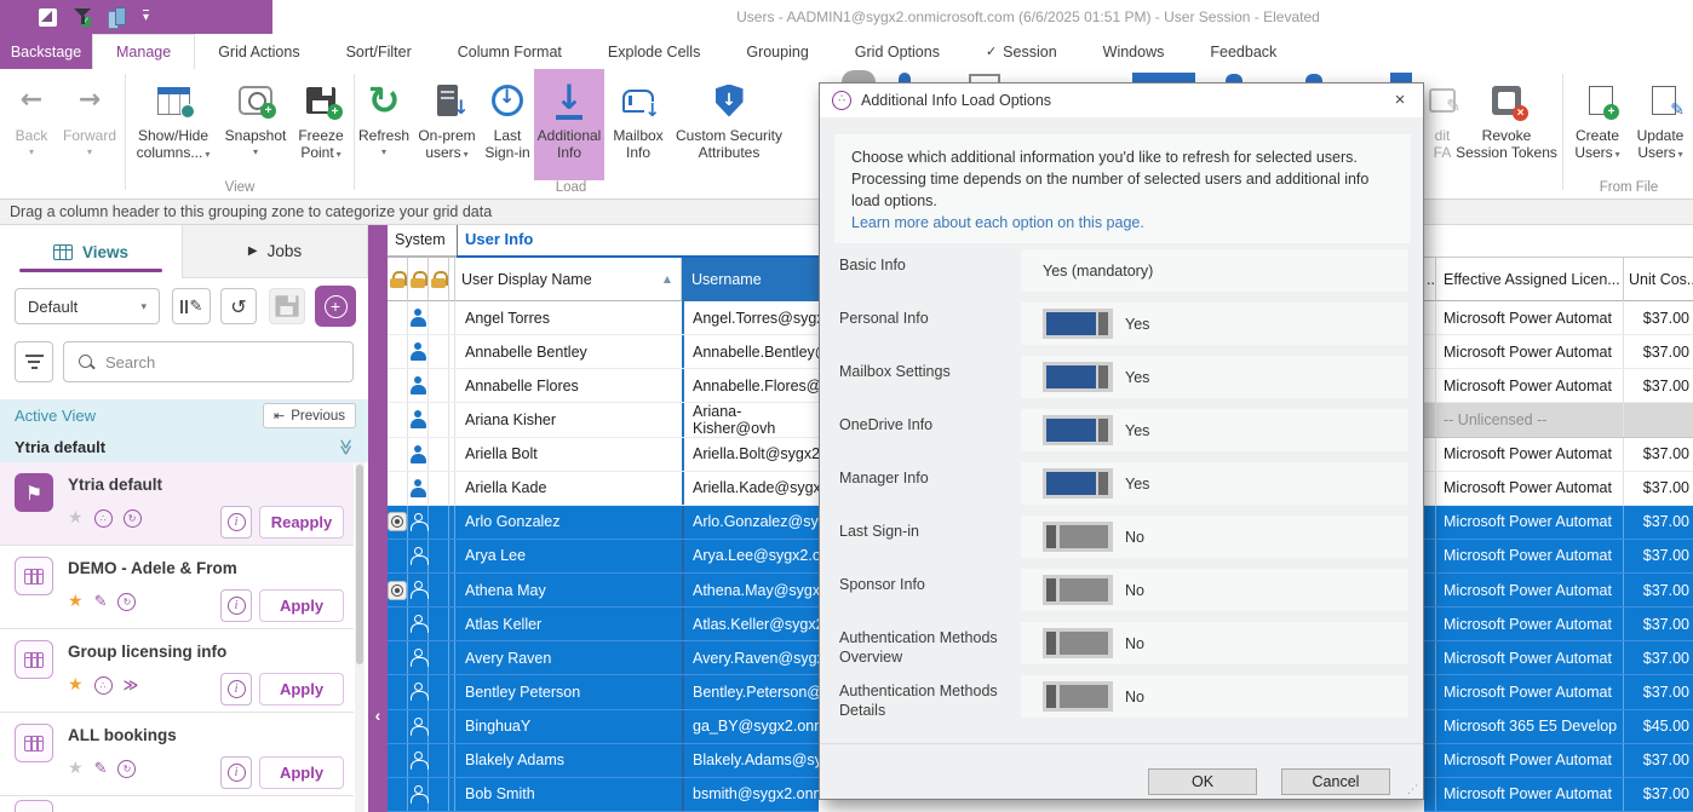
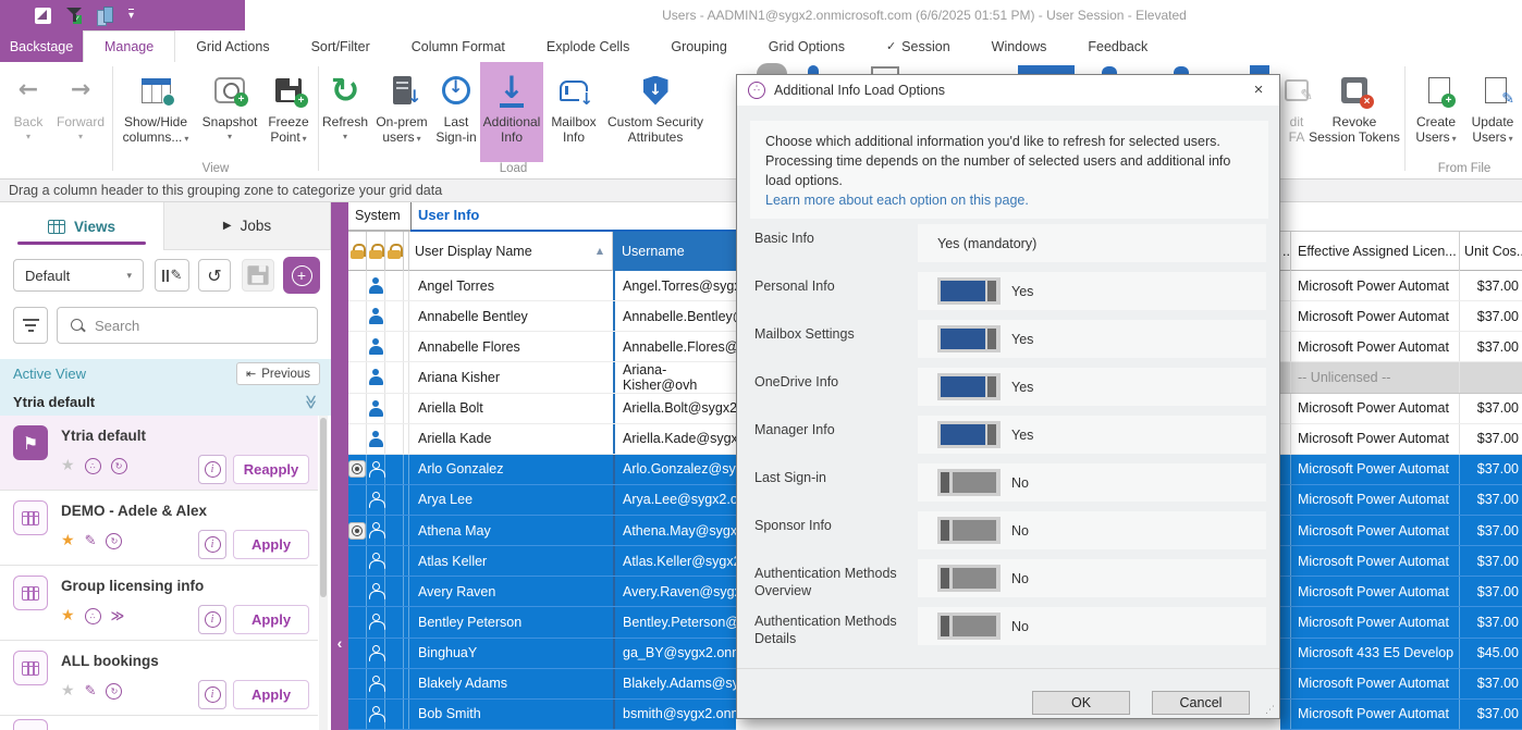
  ▾
  Users - AADMIN1@sygx2.onmicrosoft.com (6/6/2025 01:51 PM) - User Session - Elevated
  Backstage
  Manage
  Grid Actions
  Sort/Filter
  Column Format
  Explode Cells
  Grouping
  Grid Options
  ✓
  Session
  Windows
  Feedback
  ←
  Back
  ▾
  →
  Forward
  ▾
  Show/Hide columns... ▾
  +
  Snapshot
  ▾
  +
  Freeze Point ▾
  View
  ↻
  Refresh
  ▾
  ↓
  On-prem users ▾
  ↓
  Last Sign-in
  ↓
  Additional Info
  ↓
  Mailbox Info
  ↓
  Custom Security Attributes
  Load
  ✎
  dit
  FA
  ×
  Revoke Session Tokens
  +
  Create Users ▾
  ✎
  Update Users ▾
  From File
  Drag a column header to this grouping zone to categorize your grid data
  Views
  ▶
  Jobs
  Default
  ▾
  ✎
  ↺
  +
  Search
  Active View
  ⇤
  Previous
  Ytria default
  ⚑
  Ytria default
  ★
  ∴
  ↻
  i
  Reapply
- DEMO - Adele & From
+ DEMO - Adele & Alex
  ★
  ✎
  ↻
  i
  Apply
  Group licensing info
  ★
  ∴
  ≫
  i
  Apply
  ALL bookings
  ★
  ✎
  ↻
  i
  Apply
  ‹
  System
  User Info
  User Display Name
  ▲
  Username
  Angel Torres
  Angel.Torres@syg
  Annabelle Bentley
  Annabelle.Bentley
  Annabelle Flores
  Annabelle.Flores@
  Ariana Kisher
  Ariana-Kisher@ovh
  Ariella Bolt
  Ariella.Bolt@sygx2
  Ariella Kade
  Ariella.Kade@sygx
  Arlo Gonzalez
  Arlo.Gonzalez@sy
  Arya Lee
  Arya.Lee@sygx2.o
  Athena May
  Athena.May@sygx
  Atlas Keller
  Atlas.Keller@sygx
  Avery Raven
  Avery.Raven@syg
  Bentley Peterson
  Bentley.Peterson@
  BinghuaY
  ga_BY@sygx2.on
  Blakely Adams
  Blakely.Adams@s
  Bob Smith
  bsmith@sygx2.on
  ..
  Effective Assigned Licen...
  Unit Cos.
  Microsoft Power Automat
  $37.00
  Microsoft Power Automat
  $37.00
  Microsoft Power Automat
  $37.00
  -- Unlicensed --
  Microsoft Power Automat
  $37.00
  Microsoft Power Automat
  $37.00
  Microsoft Power Automat
  $37.00
  Microsoft Power Automat
  $37.00
  Microsoft Power Automat
  $37.00
  Microsoft Power Automat
  $37.00
  Microsoft Power Automat
  $37.00
  Microsoft Power Automat
  $37.00
- Microsoft 365 E5 Develop
+ Microsoft 433 E5 Develop
  $45.00
  Microsoft Power Automat
  $37.00
  Microsoft Power Automat
  $37.00
  ∴
  Additional Info Load Options
  ×
  Choose which additional information you'd like to refresh for selected users. Processing time depends on the number of selected users and additional info load options.
  Learn more about each option on this page.
  Basic Info
  Yes (mandatory)
  Personal Info
  Yes
  Mailbox Settings
  Yes
  OneDrive Info
  Yes
  Manager Info
  Yes
  Last Sign-in
  No
  Sponsor Info
  No
  Authentication Methods Overview
  No
  Authentication Methods Details
  No
  OK
  Cancel
  ⋰
